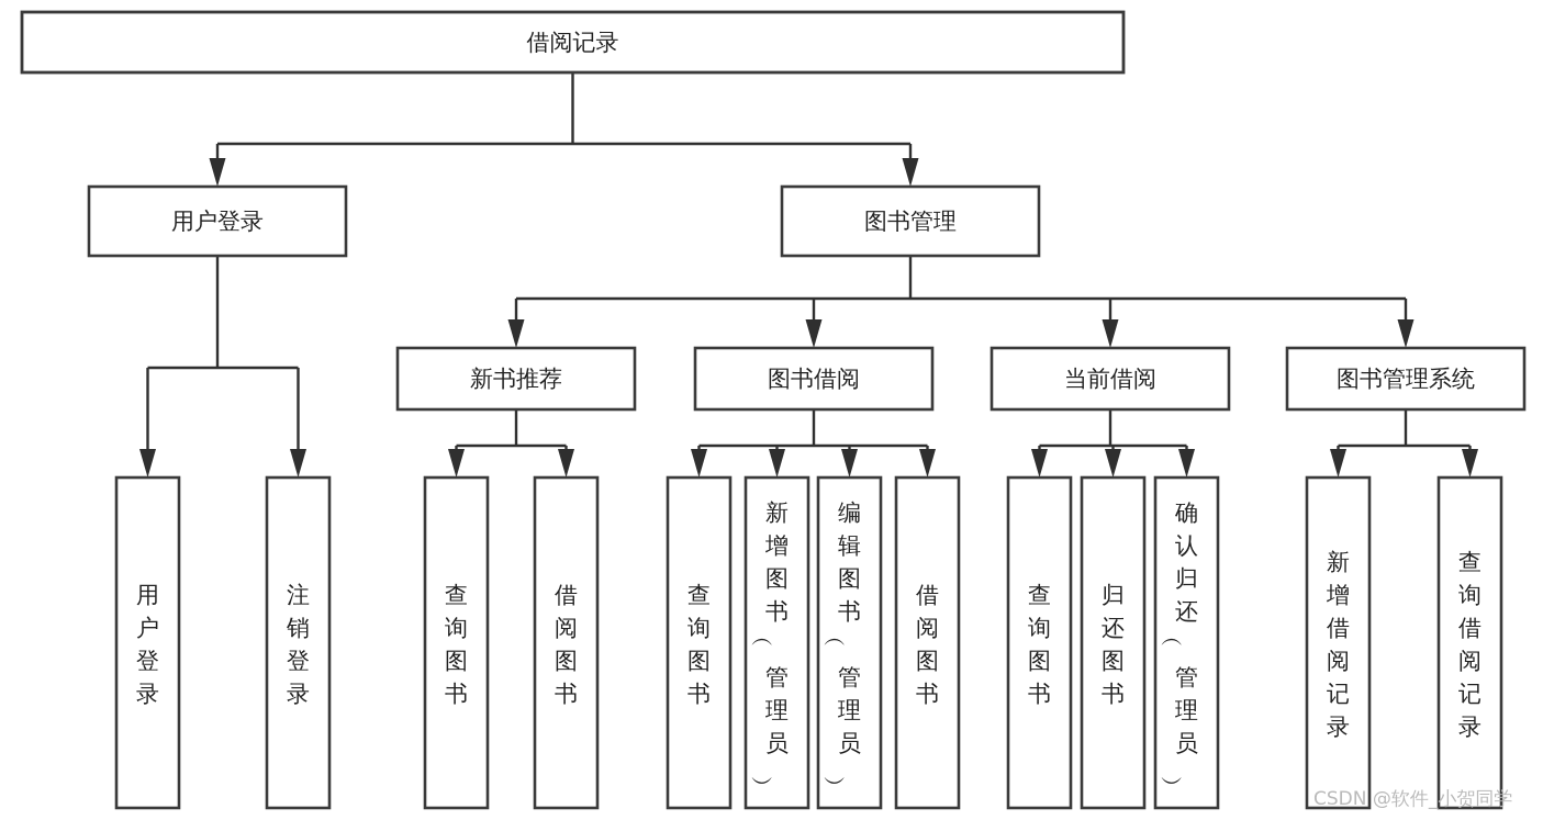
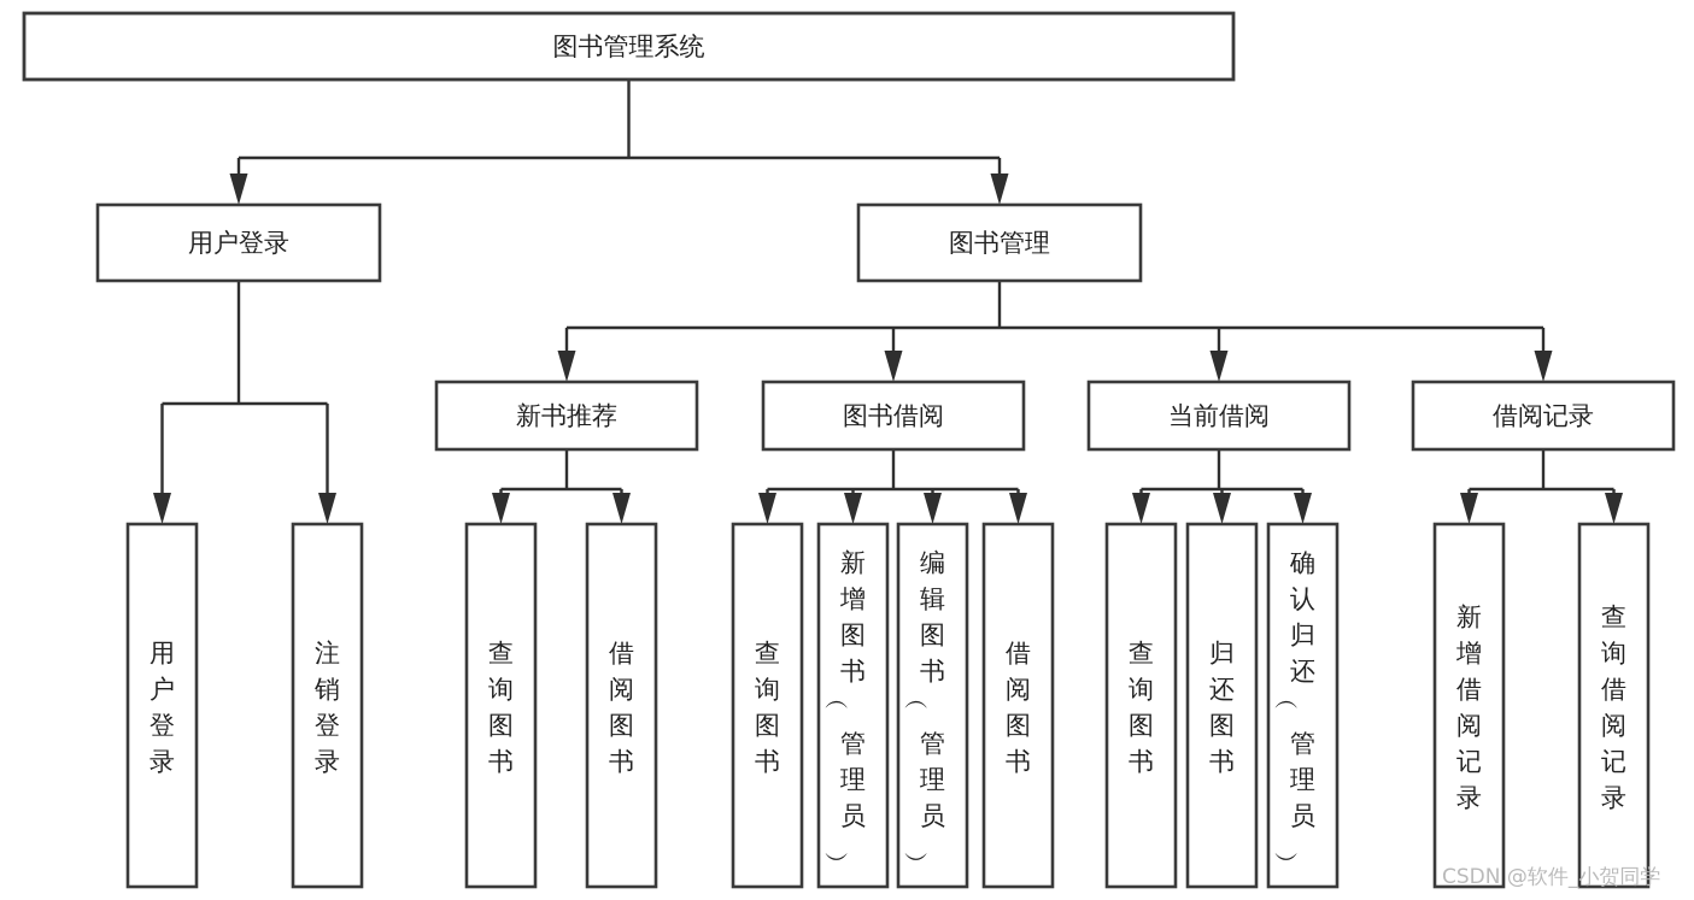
- 借阅记录
+ 图书管理系统
  用户登录
  图书管理
  新书推荐
  图书借阅
  当前借阅
- 图书管理系统
+ 借阅记录
  用户登录
  注销登录
  查询图书
  借阅图书
  查询图书
  新增图书管理员
  编辑图书管理员
  借阅图书
  查询图书
  归还图书
  确认归还管理员
  新增借阅记录
  查询借阅记录
  CSDN @软件_小贺同学
